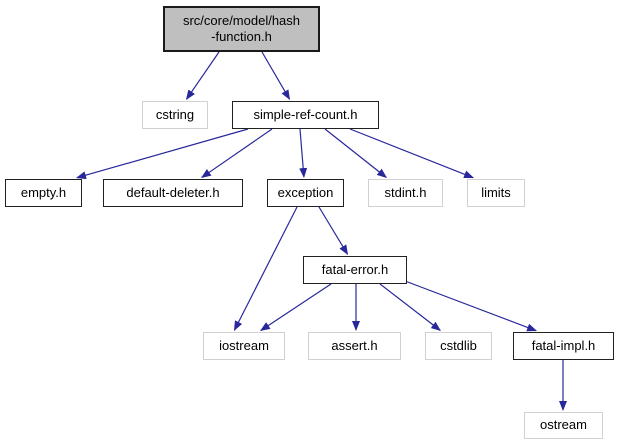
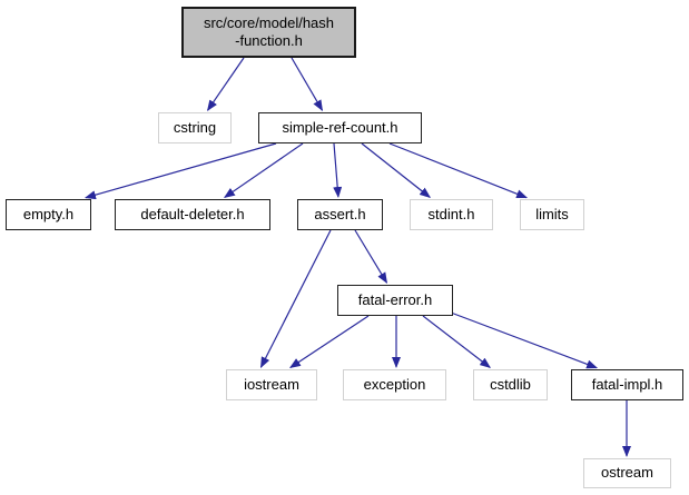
  src/core/model/hash
  -function.h
  cstring
  simple-ref-count.h
  empty.h
  default-deleter.h
- exception
+ assert.h
  stdint.h
  limits
  fatal-error.h
  iostream
- assert.h
+ exception
  cstdlib
  fatal-impl.h
  ostream
